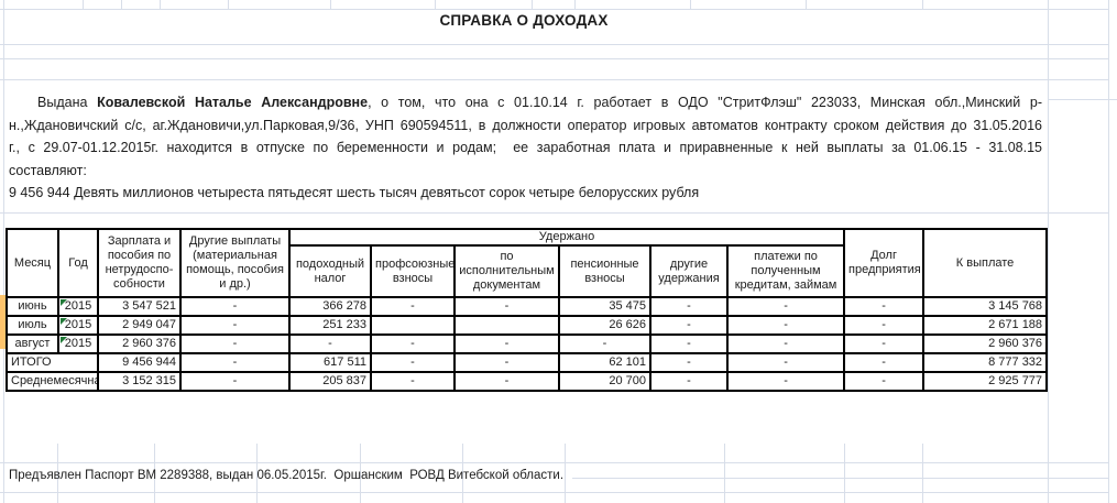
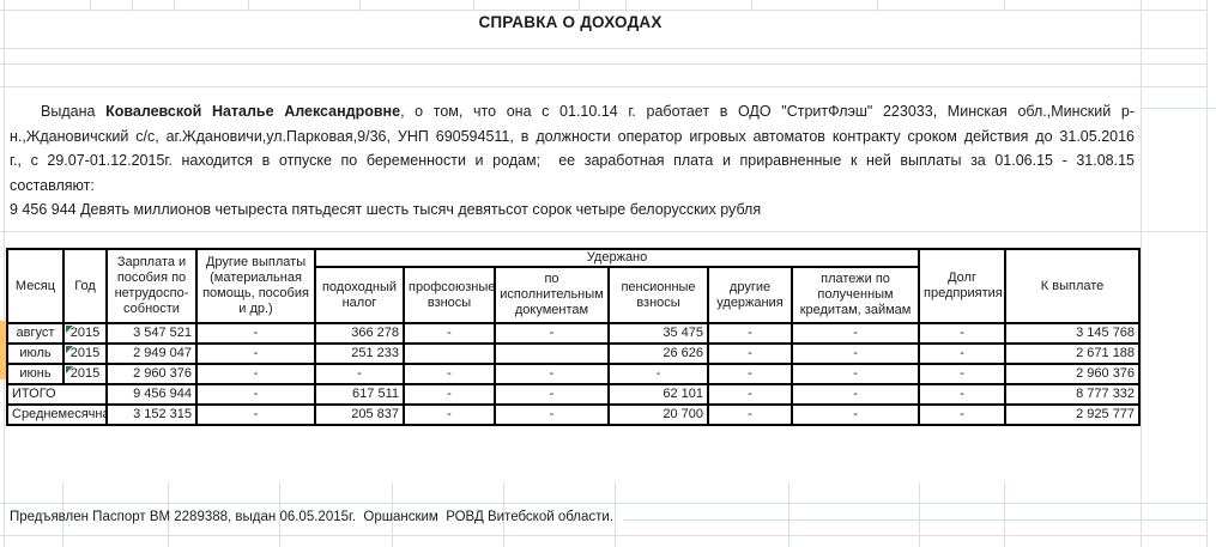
  СПРАВКА О ДОХОДАХ
  Выдана Ковалевской Наталье Александровне, о том, что она с 01.10.14 г. работает в ОДО "СтритФлэш" 223033, Минская обл.,Минский р-
  н.,Ждановичский с/с, аг.Ждановичи,ул.Парковая,9/36, УНП 690594511, в должности оператор игровых автоматов контракту сроком действия до 31.05.2016
  г., с 29.07-01.12.2015г. находится в отпуске по беременности и родам; ее заработная плата и приравненные к ней выплаты за 01.06.15 - 31.08.15
  составляют:
  9 456 944 Девять миллионов четыреста пятьдесят шесть тысяч девятьсот сорок четыре белорусских рубля
  Месяц	Год	Зарплата и пособия по нетрудоспо-собности	Другие выплаты (материальная помощь, пособия и др.)	Удержано	Долг предприятия	К выплате
  подоходный налог	профсоюзные взносы	по исполнительным документам	пенсионные взносы	другие удержания	платежи по полученным кредитам, займам
- июнь	2015	3 547 521	-	366 278	-	-	35 475	-	-	-	3 145 768
+ август	2015	3 547 521	-	366 278	-	-	35 475	-	-	-	3 145 768
  июль	2015	2 949 047	-	251 233			26 626	-	-	-	2 671 188
- август	2015	2 960 376	-	-	-	-	-	-	-	-	2 960 376
+ июнь	2015	2 960 376	-	-	-	-	-	-	-	-	2 960 376
  ИТОГО	9 456 944	-	617 511	-	-	62 101	-	-	-	8 777 332
  Среднемесячна	3 152 315	-	205 837	-	-	20 700	-	-	-	2 925 777
  Предъявлен Паспорт ВМ 2289388, выдан 06.05.2015г. Оршанским РОВД Витебской области.
